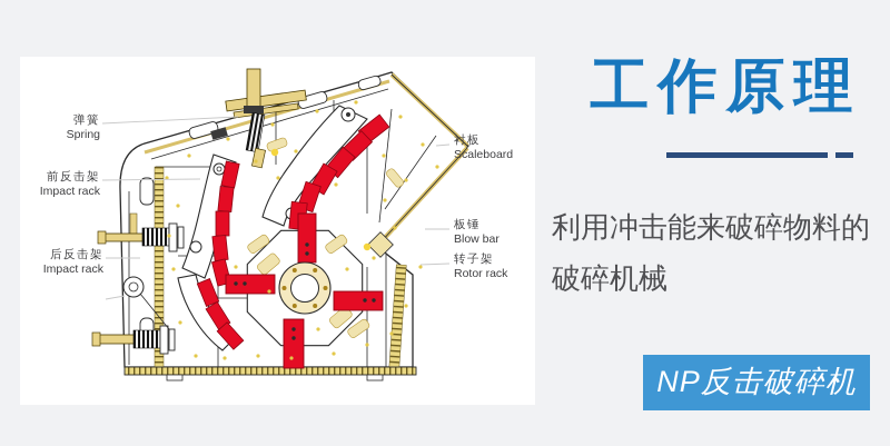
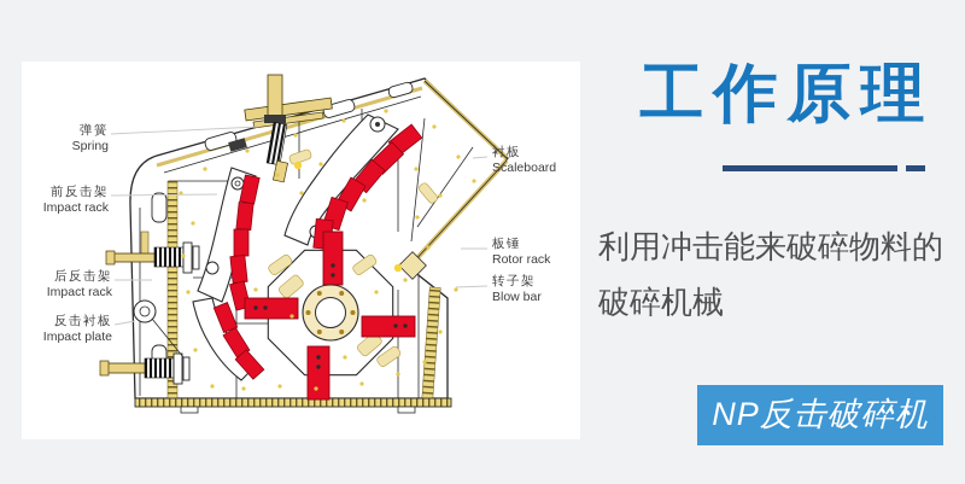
  弹簧
  Spring
  前反击架
  Impact rack
  后反击架
  Impact rack
+ 反击衬板
+ Impact plate
  衬板
  Scaleboard
  板锤
- Blow bar
+ Rotor rack
  转子架
- Rotor rack
+ Blow bar
  工作原理
  利用冲击能来破碎物料的
  破碎机械
  NP反击破碎机
